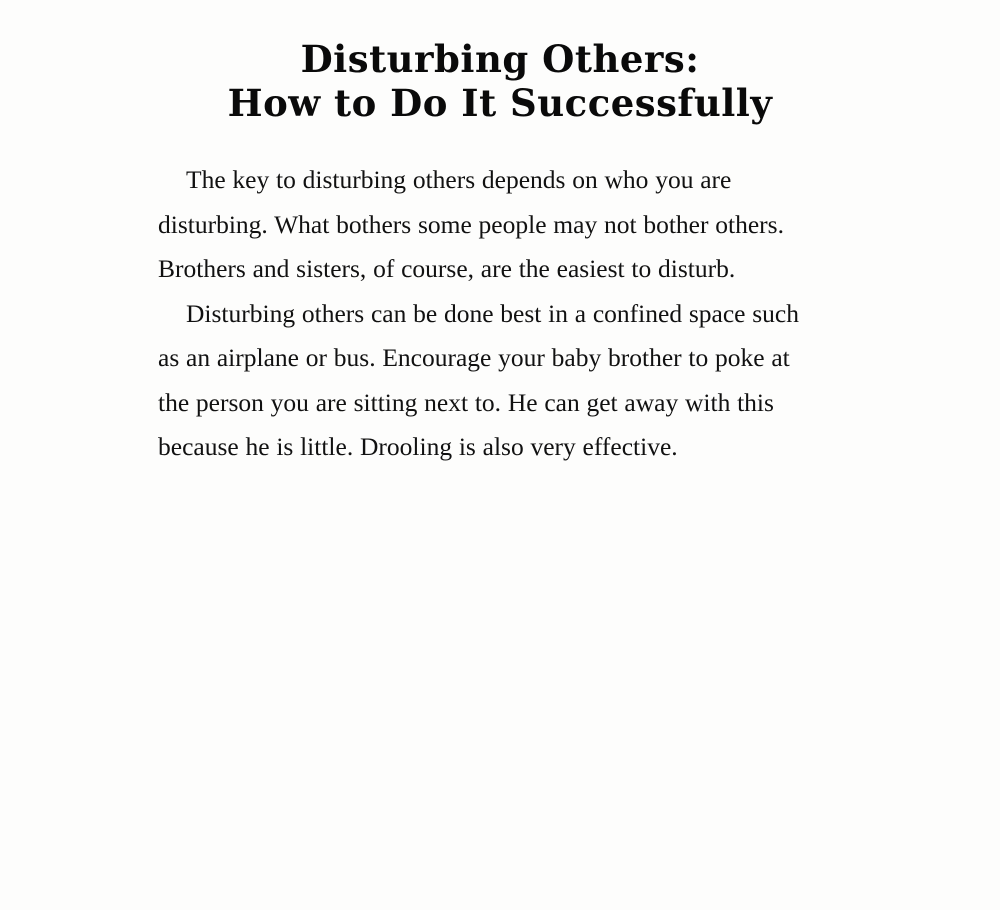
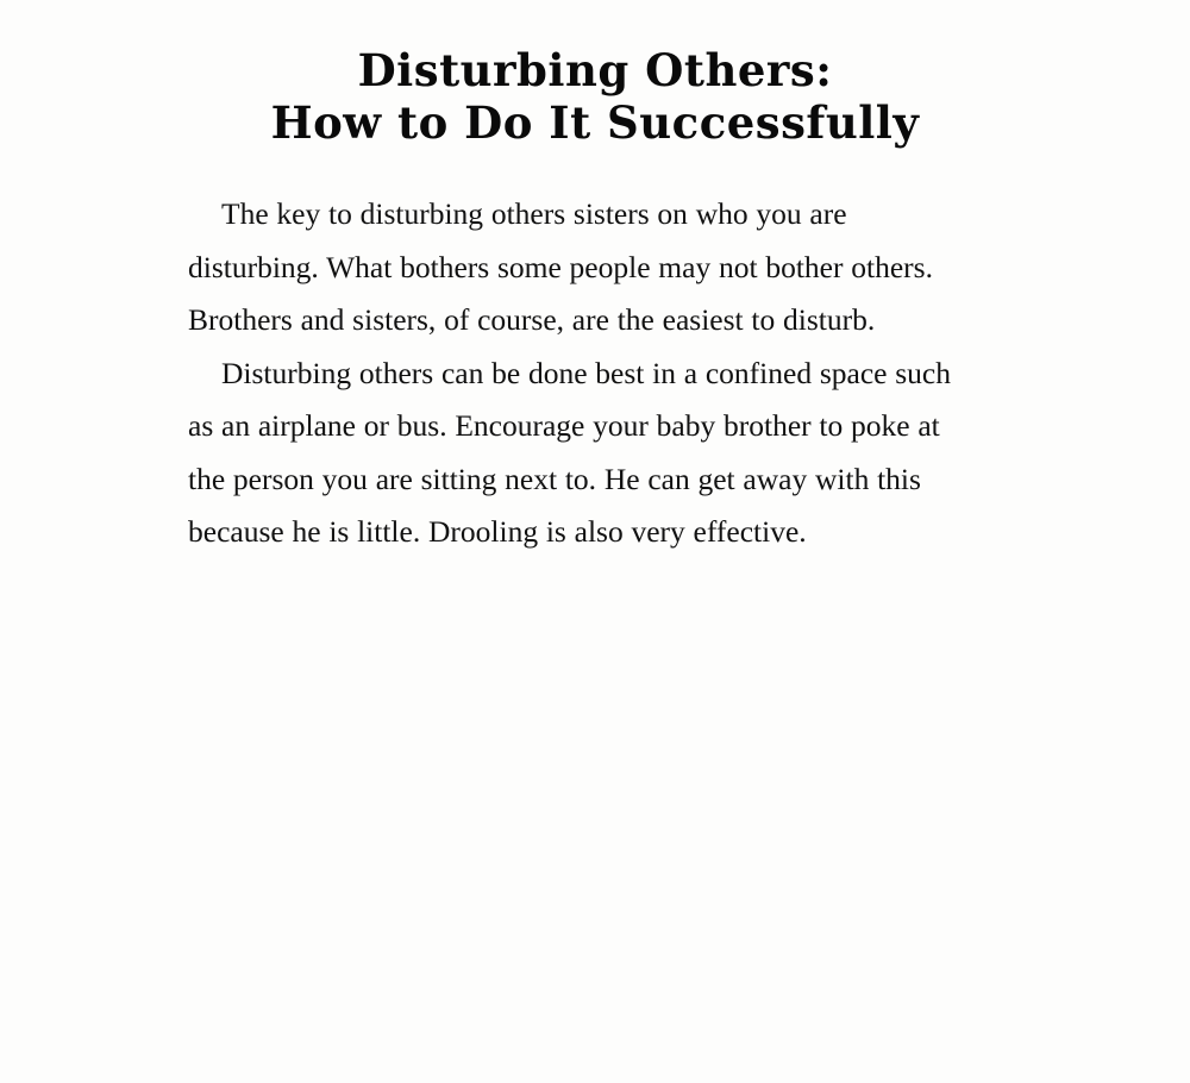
  Disturbing Others:
  How to Do It Successfully
- The key to disturbing others depends on who you are disturbing. What bothers some people may not bother others. Brothers and sisters, of course, are the easiest to disturb.
+ The key to disturbing others sisters on who you are disturbing. What bothers some people may not bother others. Brothers and sisters, of course, are the easiest to disturb.
  Disturbing others can be done best in a confined space such as an airplane or bus. Encourage your baby brother to poke at the person you are sitting next to. He can get away with this because he is little. Drooling is also very effective.
